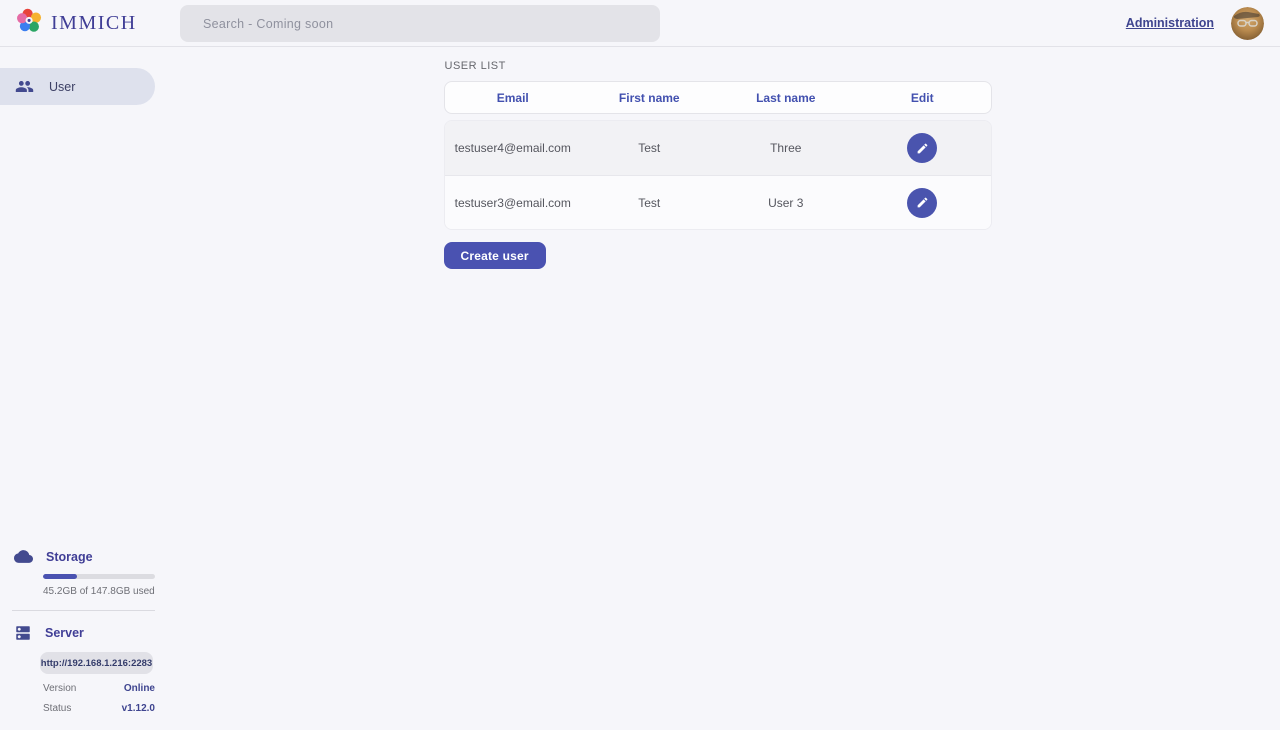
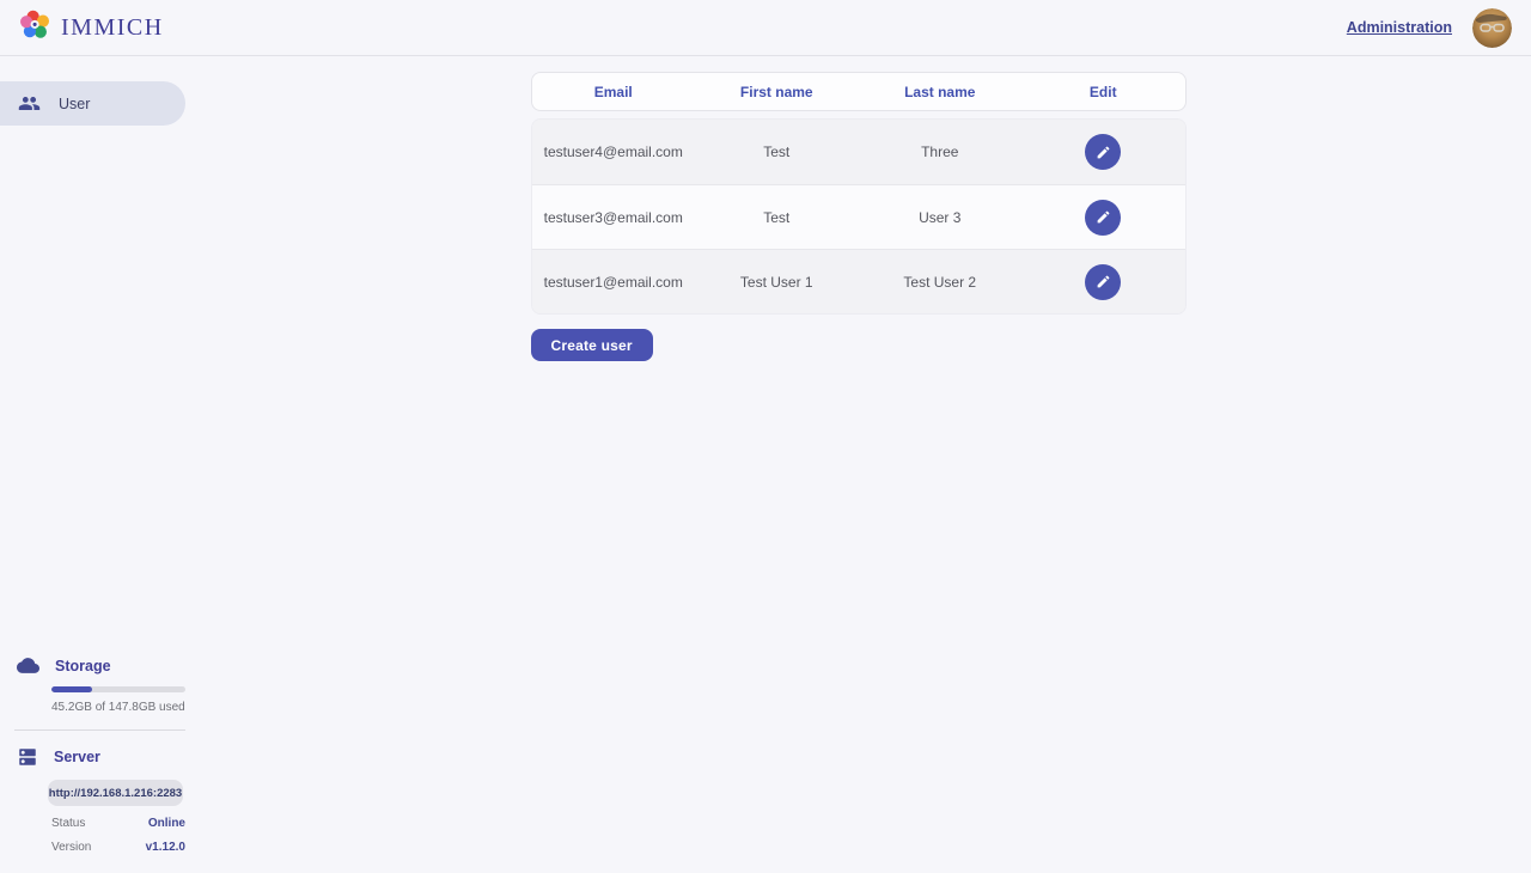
  IMMICH
- Search - Coming soon
  Administration
  User
  Storage
  45.2GB of 147.8GB used
  Server
  http://192.168.1.216:2283
- Version
+ Status
  Online
- Status
+ Version
  v1.12.0
- USER LIST
  Email
  First name
  Last name
  Edit
  testuser4@email.com
  Test
  Three
  testuser3@email.com
  Test
  User 3
+ testuser1@email.com
+ Test User 1
+ Test User 2
  Create user
